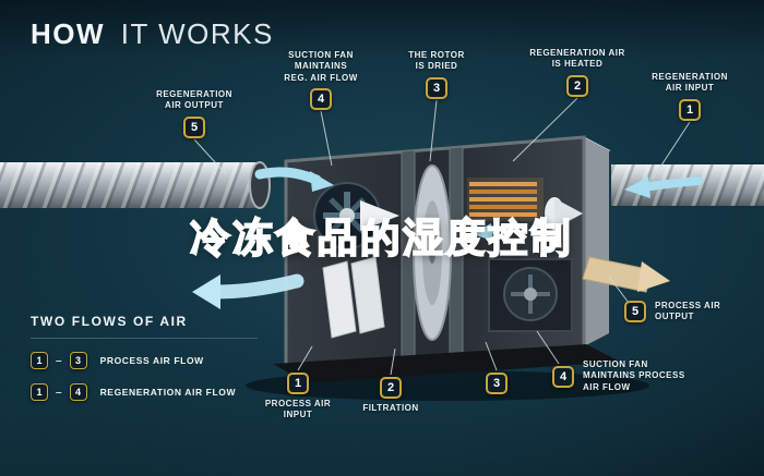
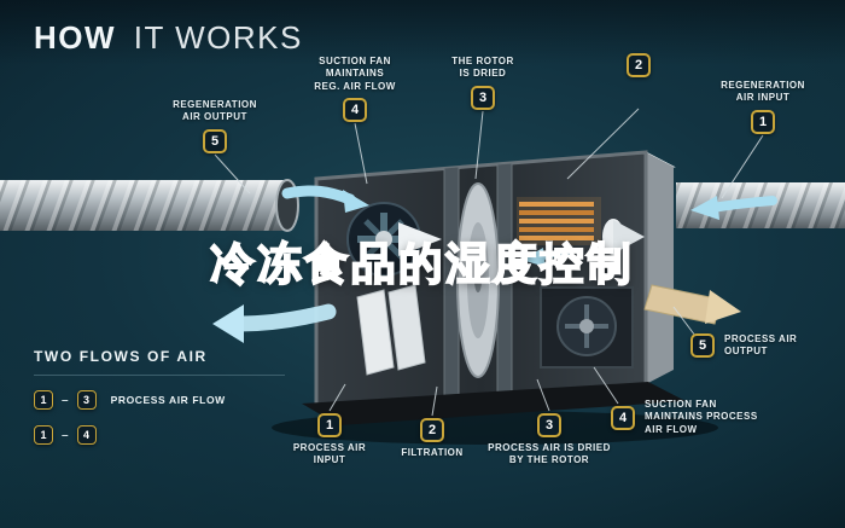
  HOW IT WORKS
  REGENERATION
  AIR OUTPUT
  5
  SUCTION FAN
  MAINTAINS
  REG. AIR FLOW
  4
  THE ROTOR
  IS DRIED
  3
- REGENERATION AIR
- IS HEATED
  2
  REGENERATION
  AIR INPUT
  1
  5
  PROCESS AIR
  OUTPUT
  4
  SUCTION FAN
  MAINTAINS PROCESS
  AIR FLOW
  1
  PROCESS AIR
  INPUT
  2
  FILTRATION
  3
+ PROCESS AIR IS DRIED
+ BY THE ROTOR
  冷冻食品的湿度控制
  TWO FLOWS OF AIR
  1
  –
  3
  PROCESS AIR FLOW
  1
  –
  4
- REGENERATION AIR FLOW
